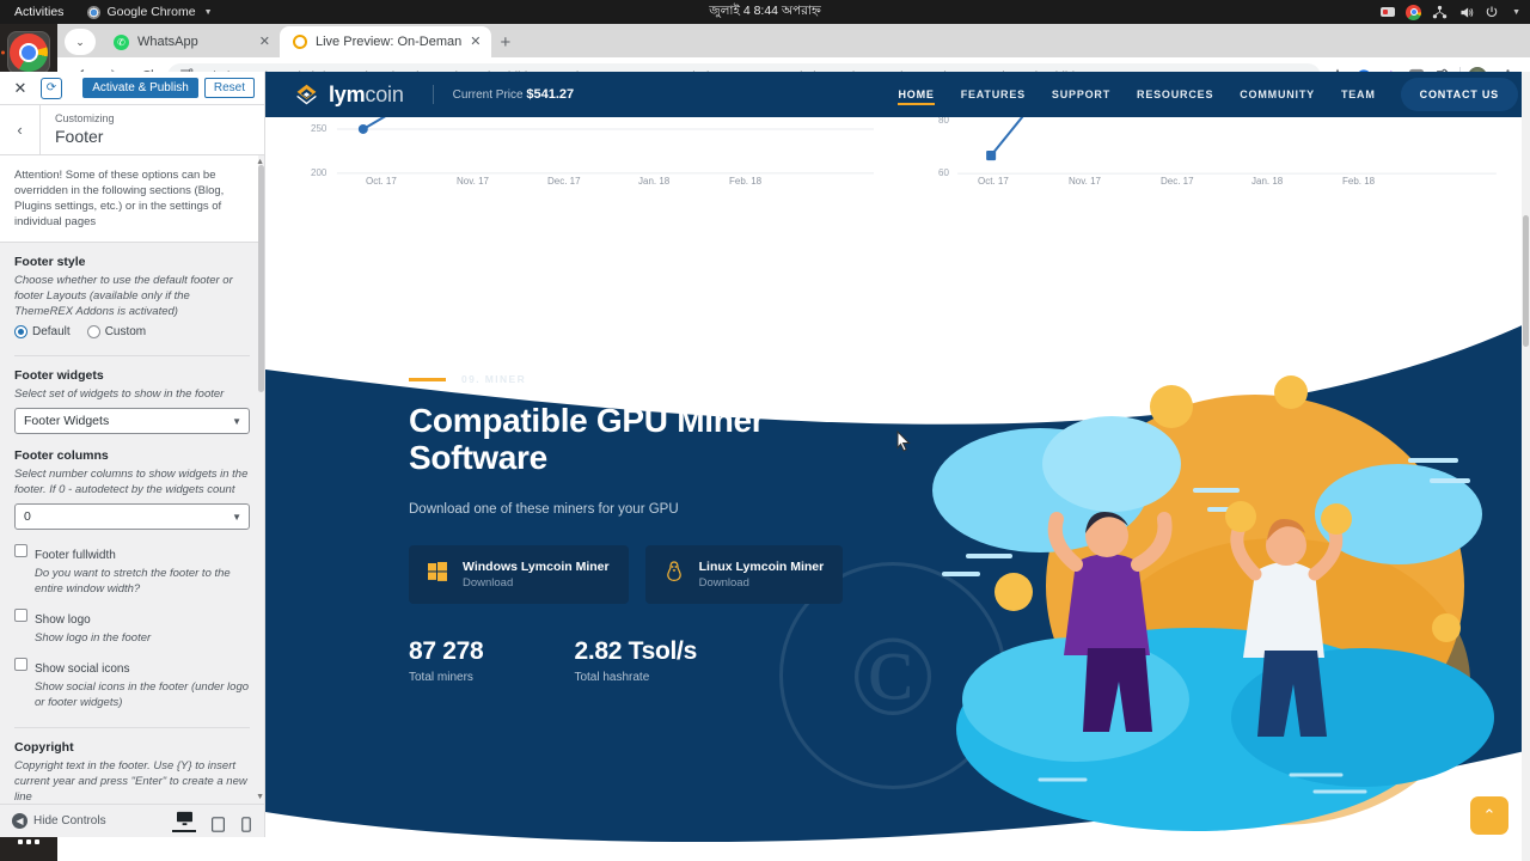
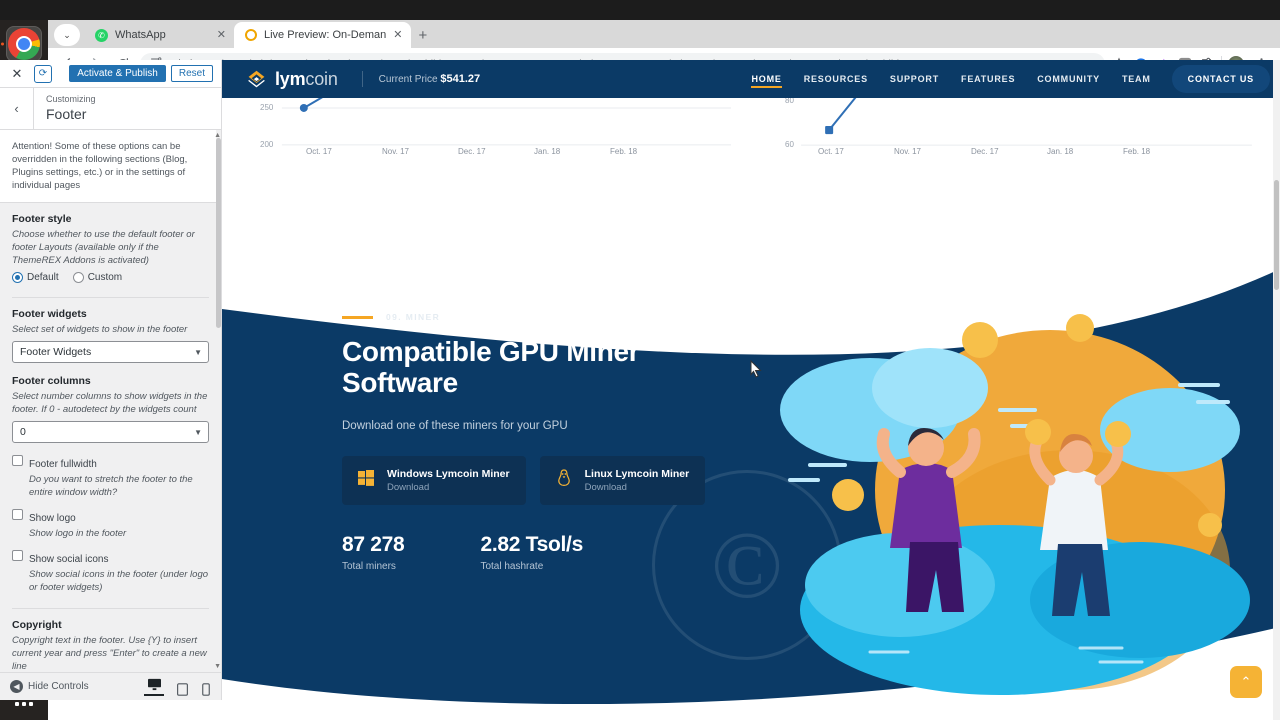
- Activities
- Google Chrome
- জুলাই 4 8:44 অপরাহ্ন
  ⌄
  ✆
  WhatsApp
  ✕
  Live Preview: On-Deman
  ✕
  +
  ✕
  ⟳
  Activate & Publish
  Reset
  ‹
  Customizing
  Footer
  Attention! Some of these options can be overridden in the following sections (Blog, Plugins settings, etc.) or in the settings of individual pages
  Footer style
  Choose whether to use the default footer or footer Layouts (available only if the ThemeREX Addons is activated)
  Default
  Custom
  Footer widgets
  Select set of widgets to show in the footer
  Footer Widgets
  ▼
  Footer columns
  Select number columns to show widgets in the footer. If 0 - autodetect by the widgets count
  0
  ▼
  Footer fullwidth
  Do you want to stretch the footer to the entire window width?
  Show logo
  Show logo in the footer
  Show social icons
  Show social icons in the footer (under logo or footer widgets)
  Copyright
  Copyright text in the footer. Use {Y} to insert current year and press "Enter" to create a new line
  ◀
  Hide Controls
  lymcoin
  Current Price $541.27
  HOME
- FEATURES
+ RESOURCES
  SUPPORT
- RESOURCES
+ FEATURES
  COMMUNITY
  TEAM
  CONTACT US
  250
  200
  Oct. 17
  Nov. 17
  Dec. 17
  Jan. 18
  Feb. 18
  80
  60
  Oct. 17
  Nov. 17
  Dec. 17
  Jan. 18
  Feb. 18
  ©
  09. MINER
  Compatible GPU Miner Software
  Download one of these miners for your GPU
  Windows Lymcoin Miner
  Download
  Linux Lymcoin Miner
  Download
  87 278
  Total miners
  2.82 Tsol/s
  Total hashrate
  ⌃
